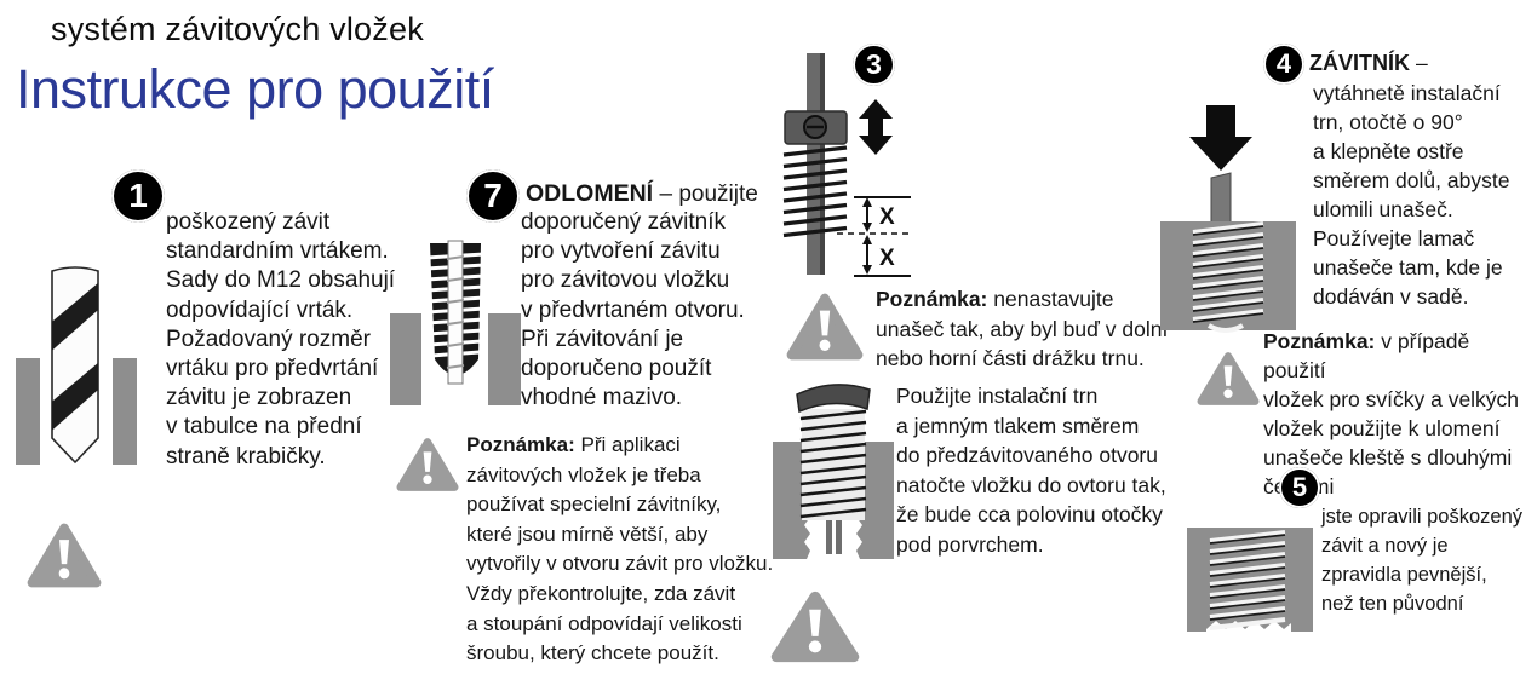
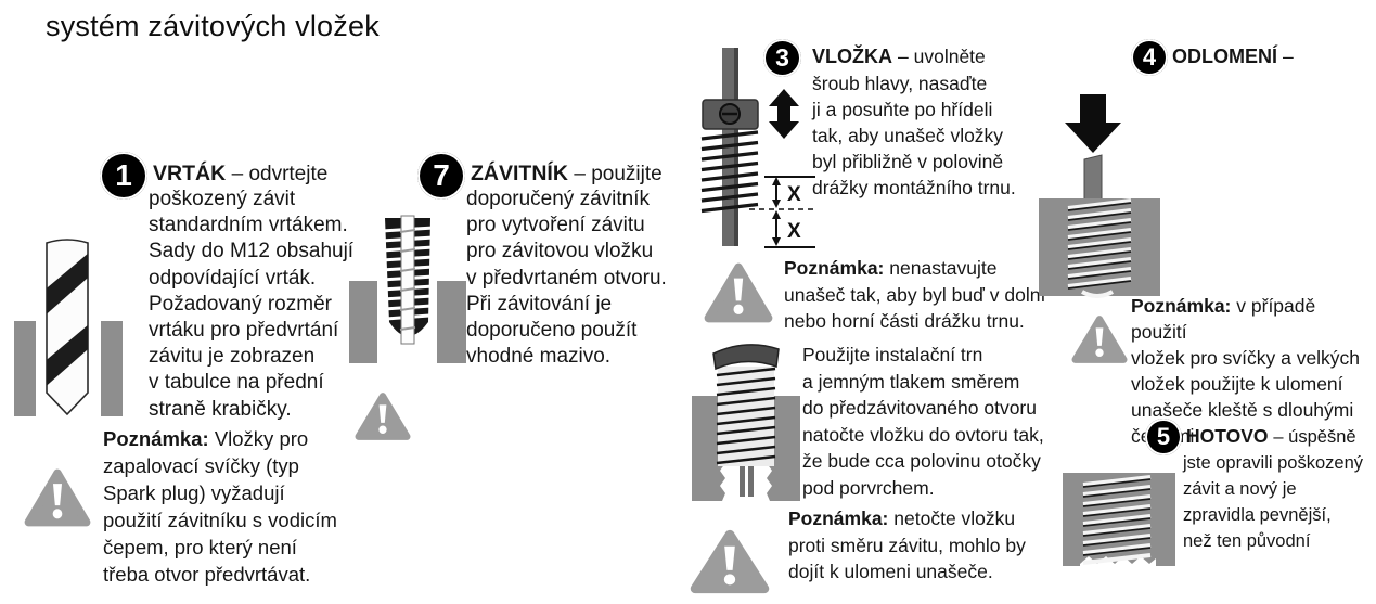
  systém závitových vložek
- Instrukce pro použití
  1
+ VRTÁK – odvrtejte
  poškozený závit
  standardním vrtákem.
  Sady do M12 obsahují
  odpovídající vrták.
  Požadovaný rozměr
  vrtáku pro předvrtání
  závitu je zobrazen
  v tabulce na přední
  straně krabičky.
+ Poznámka: Vložky pro
+ zapalovací svíčky (typ
+ Spark plug) vyžadují
+ použití závitníku s vodicím
+ čepem, pro který není
+ třeba otvor předvrtávat.
  7
- ODLOMENÍ – použijte
+ ZÁVITNÍK – použijte
  doporučený závitník
  pro vytvoření závitu
  pro závitovou vložku
  v předvrtaném otvoru.
  Při závitování je
  doporučeno použít
  vhodné mazivo.
- Poznámka: Při aplikaci
- závitových vložek je třeba
- používat specielní závitníky,
- které jsou mírně větší, aby
- vytvořily v otvoru závit pro vložku.
- Vždy překontrolujte, zda závit
- a stoupání odpovídají velikosti
- šroubu, který chcete použít.
  3
+ VLOŽKA – uvolněte
+ šroub hlavy, nasaďte
+ ji a posuňte po hřídeli
+ tak, aby unašeč vložky
+ byl přibližně v polovině
+ drážky montážního trnu.
  X
  X
  Poznámka: nenastavujte
  unašeč tak, aby byl buď v doln
  nebo horní části drážku trnu.
  Použijte instalační trn
  a jemným tlakem směrem
  do předzávitovaného otvoru
  natočte vložku do ovtoru tak,
  že bude cca polovinu otočky
  pod porvrchem.
+ Poznámka: netočte vložku
+ proti směru závitu, mohlo by
+ dojít k ulomeni unašeče.
  4
- ZÁVITNÍK –
+ ODLOMENÍ –
- vytáhnetě instalační
- trn, otočtě o 90°
- a klepněte ostře
- směrem dolů, abyste
- ulomili unašeč.
- Používejte lamač
- unašeče tam, kde je
- dodáván v sadě.
  Poznámka: v případě použití
  vložek pro svíčky a velkých
  vložek použijte k ulomení
  unašeče kleště s dlouhými
  5
+ HOTOVO – úspěšně
  jste opravili poškozený
  závit a nový je
  zpravidla pevnější,
  než ten původní
